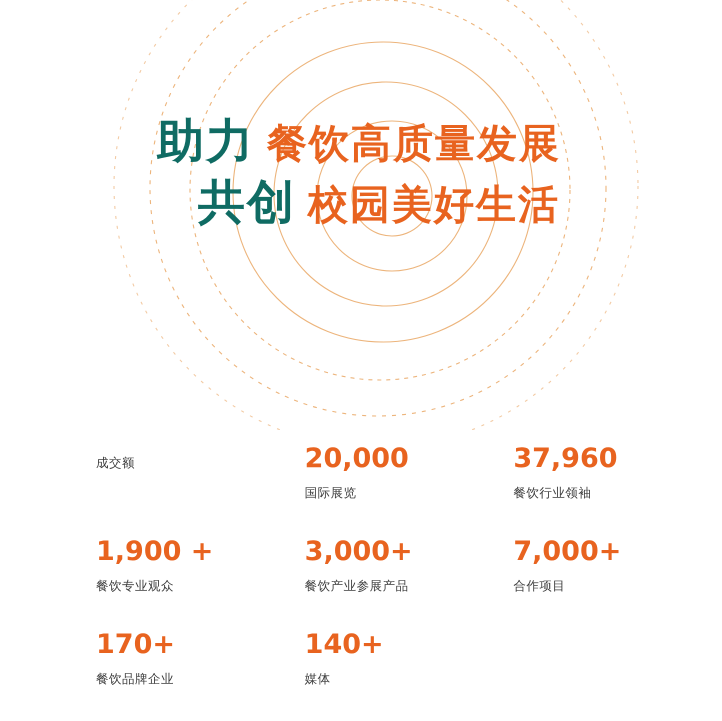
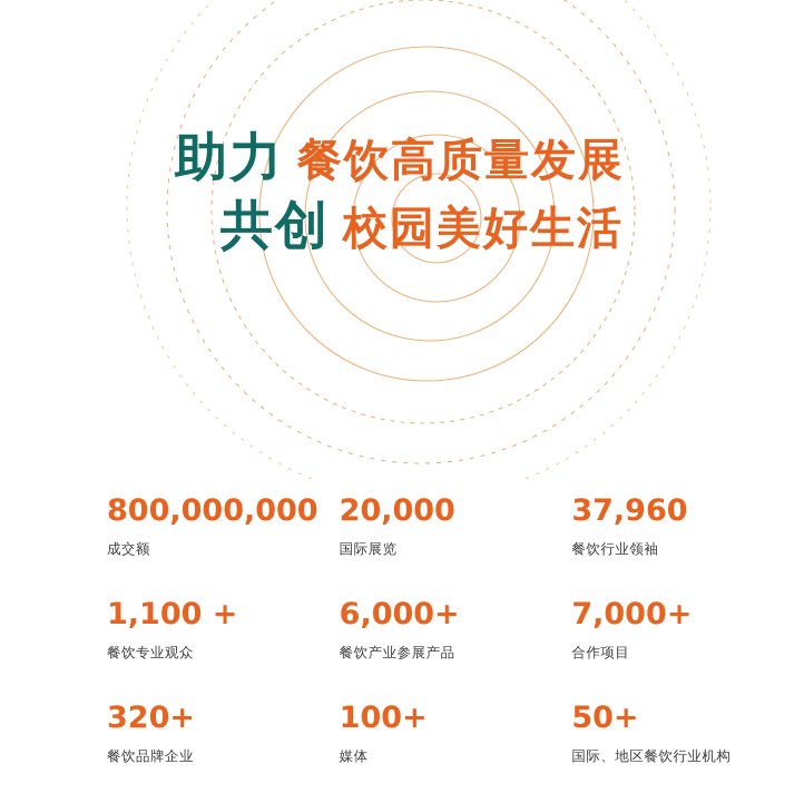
  助力 餐饮高质量发展
  共创 校园美好生活
+ 800,000,000
  成交额
  20,000
  国际展览
  37,960
  餐饮行业领袖
- 1,900 +
+ 1,100 +
  餐饮专业观众
- 3,000+
+ 6,000+
  餐饮产业参展产品
  7,000+
  合作项目
- 170+
+ 320+
  餐饮品牌企业
- 140+
+ 100+
  媒体
+ 50+
+ 国际、地区餐饮行业机构
